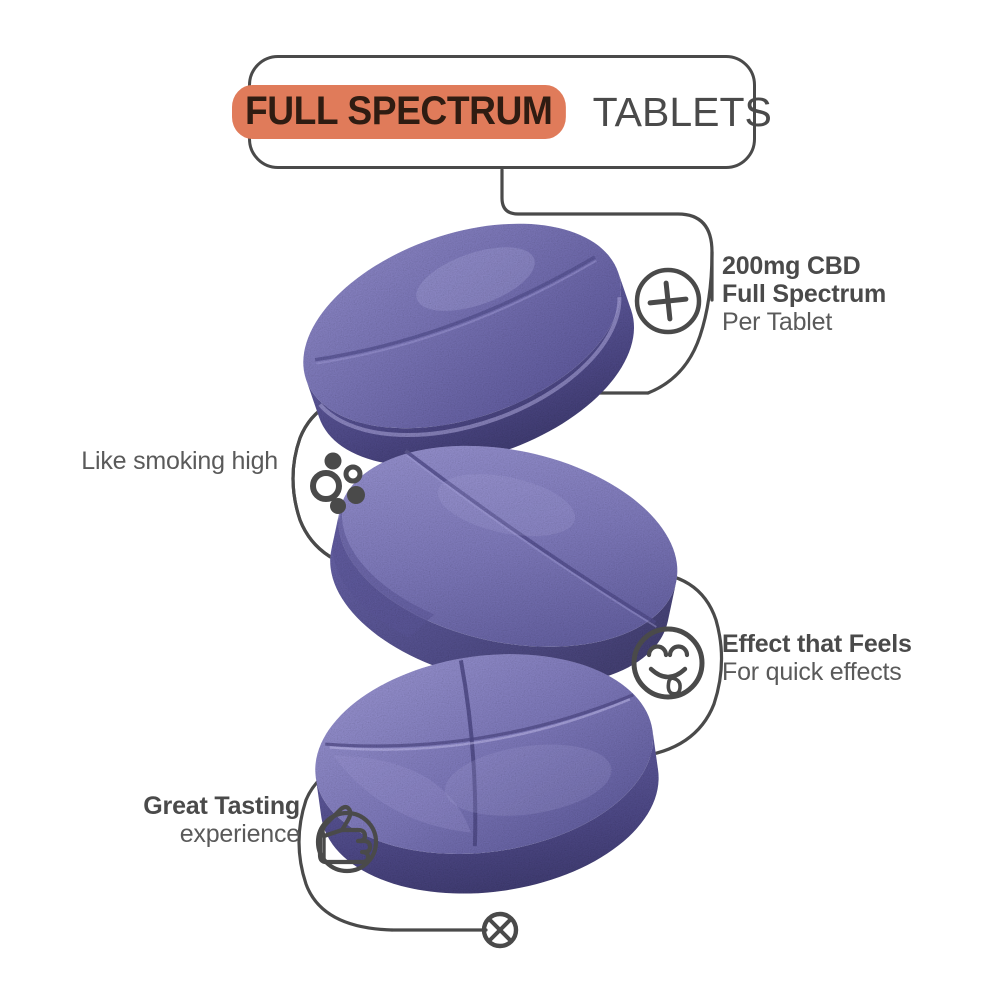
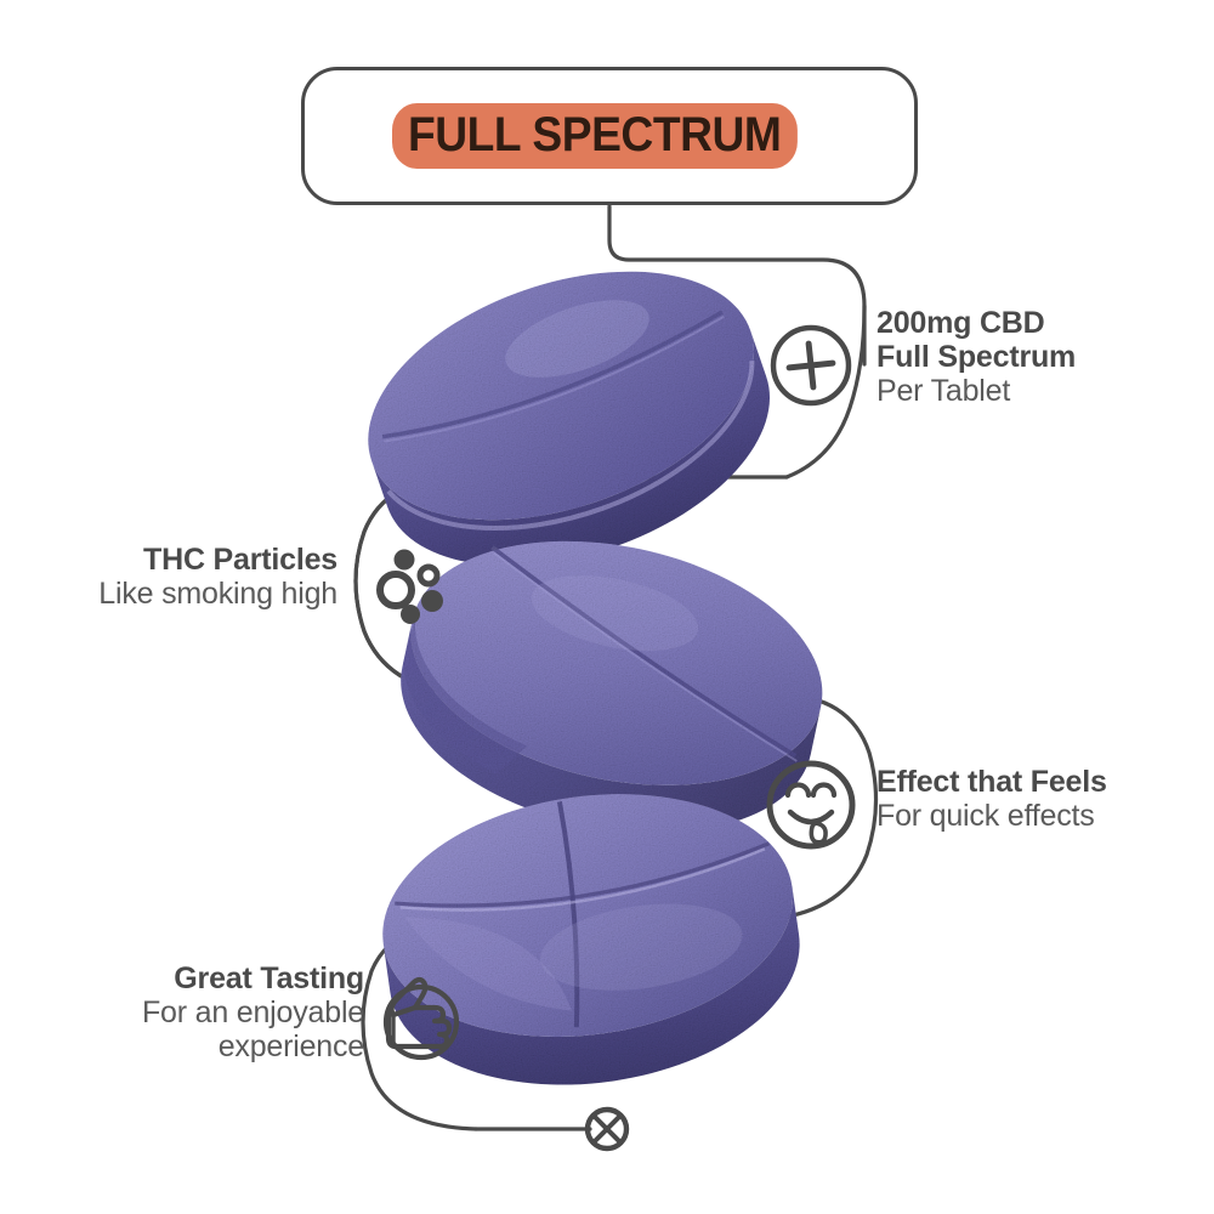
  FULL SPECTRUM
- TABLETS
  200mg CBD
  Full Spectrum
  Per Tablet
+ THC Particles
  Like smoking high
  Effect that Feels
  For quick effects
  Great Tasting
+ For an enjoyable
  experience
